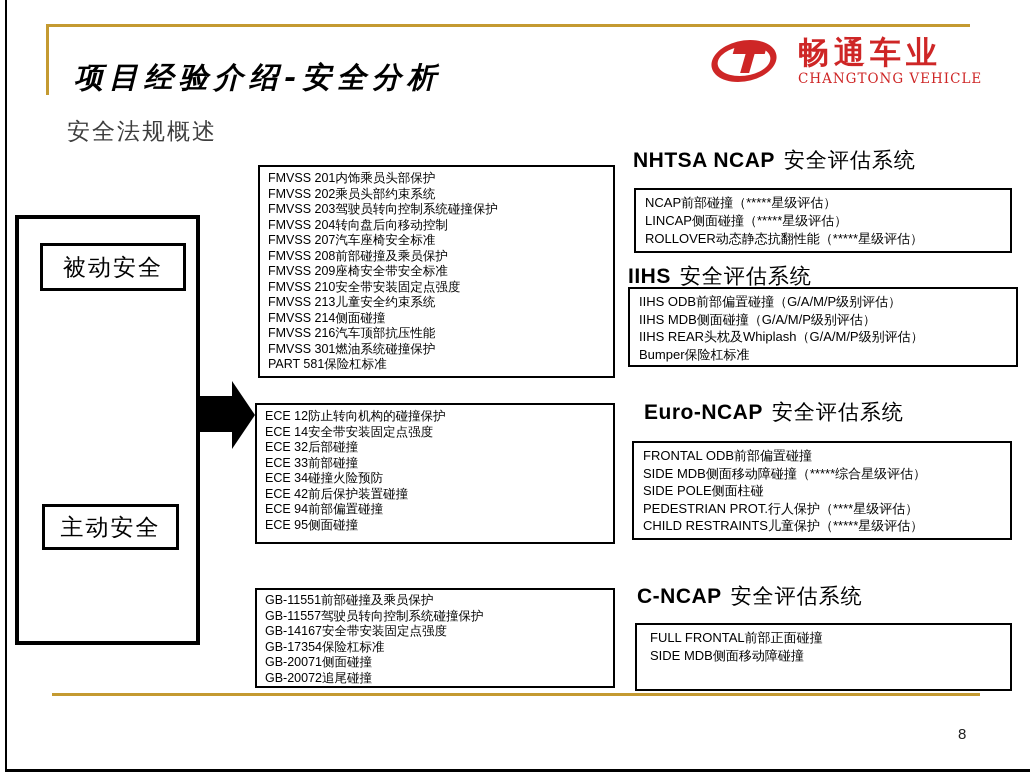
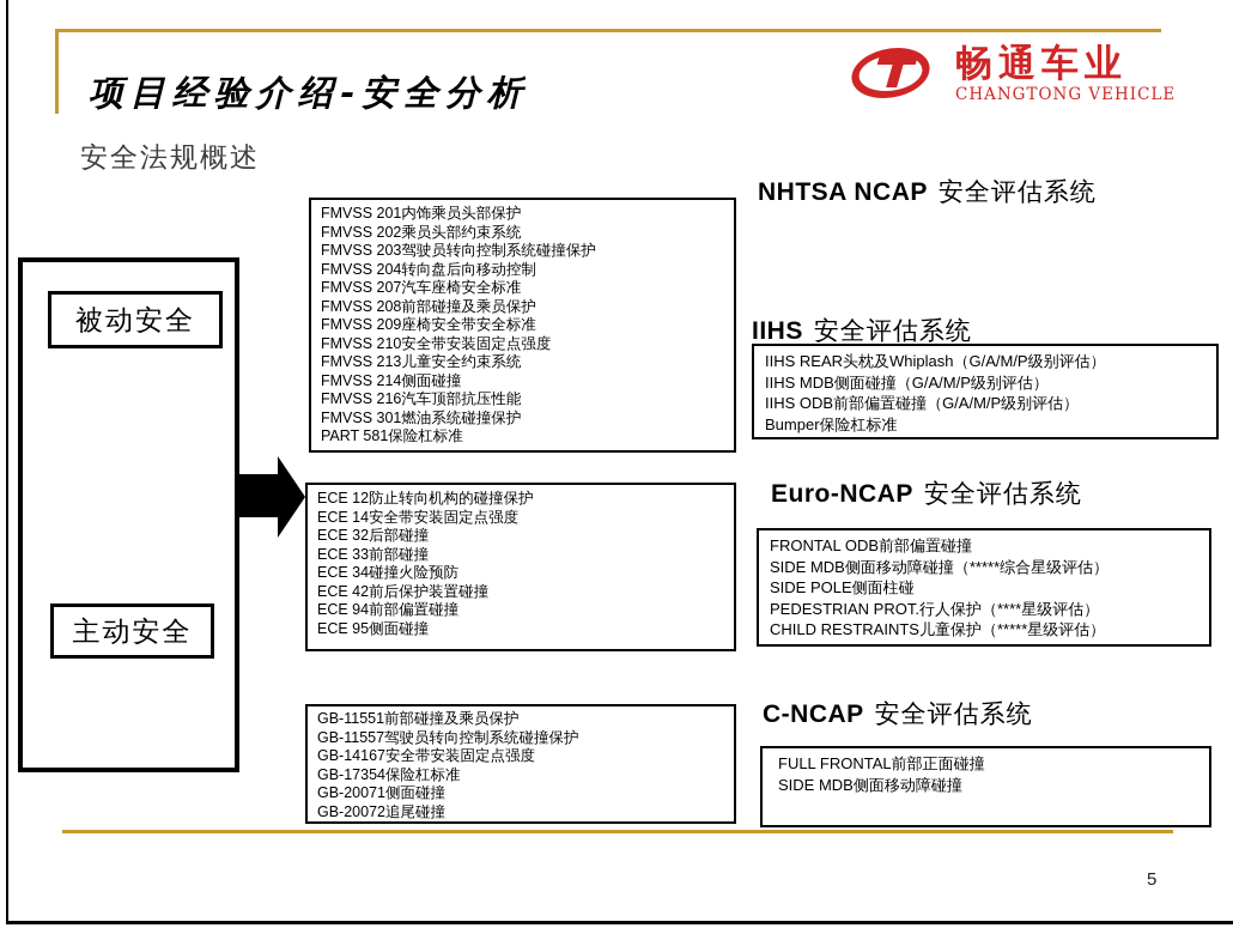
  项目经验介绍-安全分析
  安全法规概述
  畅通车业
  CHANGTONG VEHICLE
  被动安全
  主动安全
  FMVSS 201内饰乘员头部保护
  FMVSS 202乘员头部约束系统
  FMVSS 203驾驶员转向控制系统碰撞保护
  FMVSS 204转向盘后向移动控制
  FMVSS 207汽车座椅安全标准
  FMVSS 208前部碰撞及乘员保护
  FMVSS 209座椅安全带安全标准
  FMVSS 210安全带安装固定点强度
  FMVSS 213儿童安全约束系统
  FMVSS 214侧面碰撞
  FMVSS 216汽车顶部抗压性能
  FMVSS 301燃油系统碰撞保护
  PART 581保险杠标准
  ECE 12防止转向机构的碰撞保护
  ECE 14安全带安装固定点强度
  ECE 32后部碰撞
  ECE 33前部碰撞
  ECE 34碰撞火险预防
  ECE 42前后保护装置碰撞
  ECE 94前部偏置碰撞
  ECE 95侧面碰撞
  GB-11551前部碰撞及乘员保护
  GB-11557驾驶员转向控制系统碰撞保护
  GB-14167安全带安装固定点强度
  GB-17354保险杠标准
  GB-20071侧面碰撞
  GB-20072追尾碰撞
  NHTSA NCAP 安全评估系统
- NCAP前部碰撞（*****星级评估）
- LINCAP侧面碰撞（*****星级评估）
- ROLLOVER动态静态抗翻性能（*****星级评估）
  IIHS 安全评估系统
- IIHS ODB前部偏置碰撞（G/A/M/P级别评估）
+ IIHS REAR头枕及Whiplash（G/A/M/P级别评估）
  IIHS MDB侧面碰撞（G/A/M/P级别评估）
- IIHS REAR头枕及Whiplash（G/A/M/P级别评估）
+ IIHS ODB前部偏置碰撞（G/A/M/P级别评估）
  Bumper保险杠标准
  Euro-NCAP 安全评估系统
  FRONTAL ODB前部偏置碰撞
  SIDE MDB侧面移动障碰撞（*****综合星级评估）
  SIDE POLE侧面柱碰
  PEDESTRIAN PROT.行人保护（****星级评估）
  CHILD RESTRAINTS儿童保护（*****星级评估）
  C-NCAP 安全评估系统
  FULL FRONTAL前部正面碰撞
  SIDE MDB侧面移动障碰撞
- 8
+ 5
